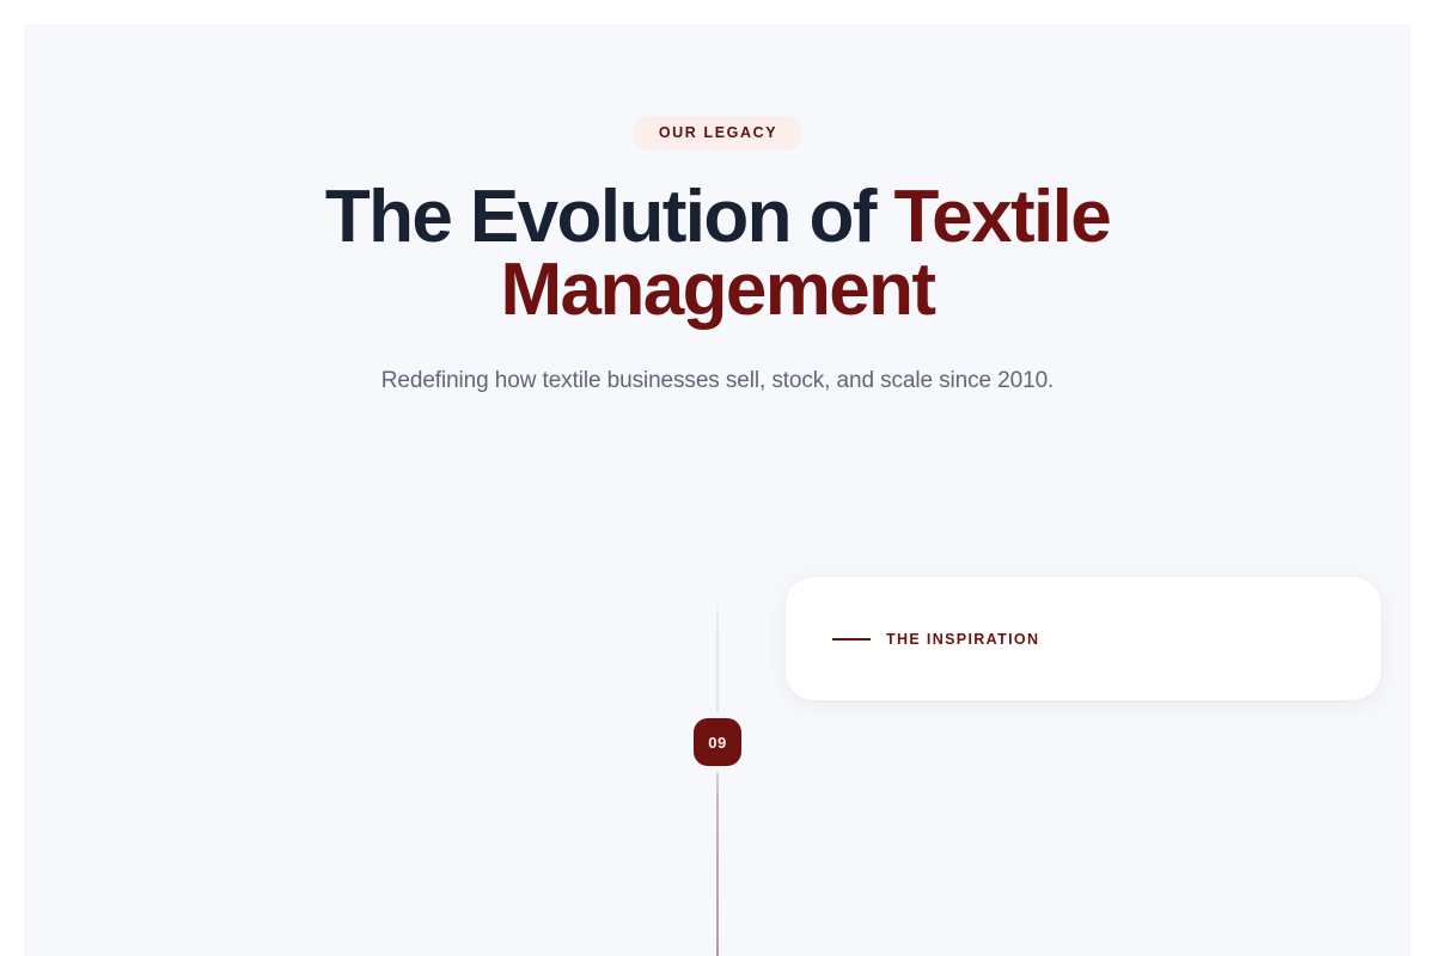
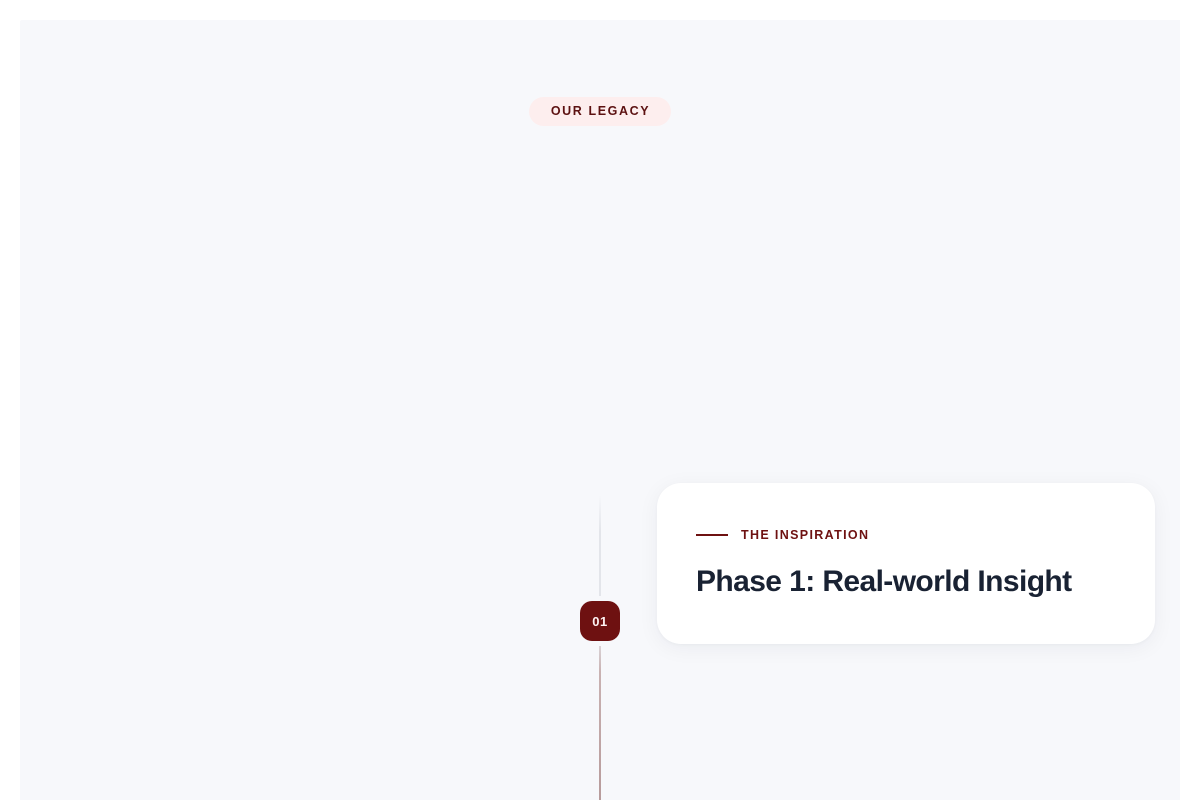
  OUR LEGACY
- The Evolution of Textile Management
- Redefining how textile businesses sell, stock, and scale since 2010.
- 09
+ 01
  THE INSPIRATION
+ Phase 1: Real-world Insight
